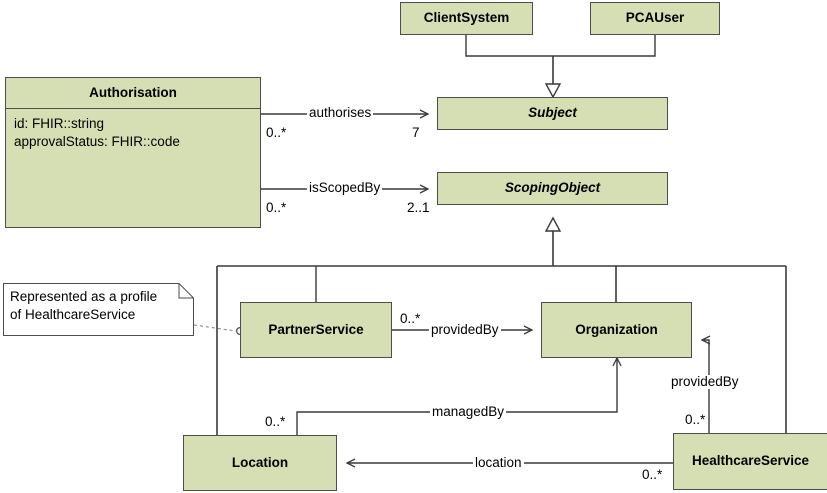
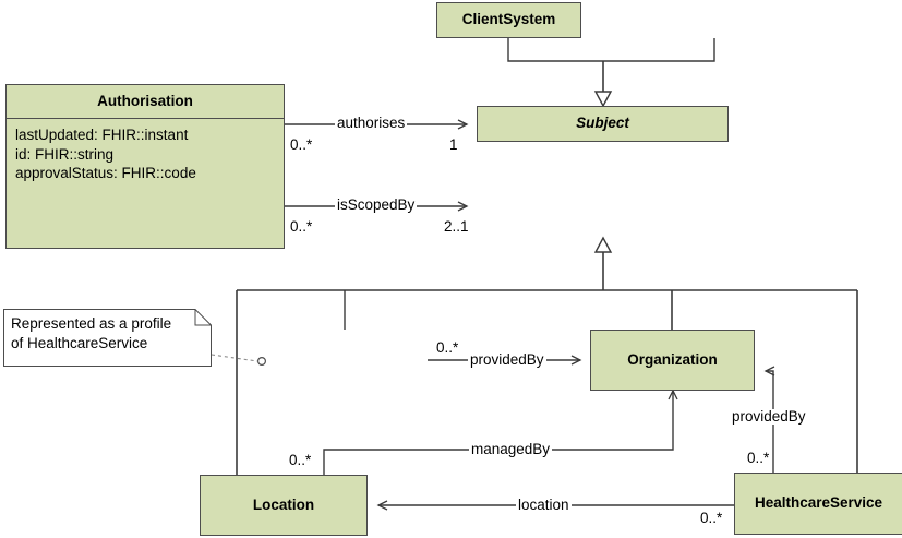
  ClientSystem
- PCAUser
  Subject
- ScopingObject
  Authorisation
+ lastUpdated: FHIR::instant
  id: FHIR::string
  approvalStatus: FHIR::code
- PartnerService
  Organization
  Location
  HealthcareService
  Represented as a profile
  of HealthcareService
  authorises
  0..*
- 7
+ 1
  isScopedBy
  0..*
  2..1
  providedBy
  0..*
  managedBy
  0..*
  providedBy
  0..*
  location
  0..*
